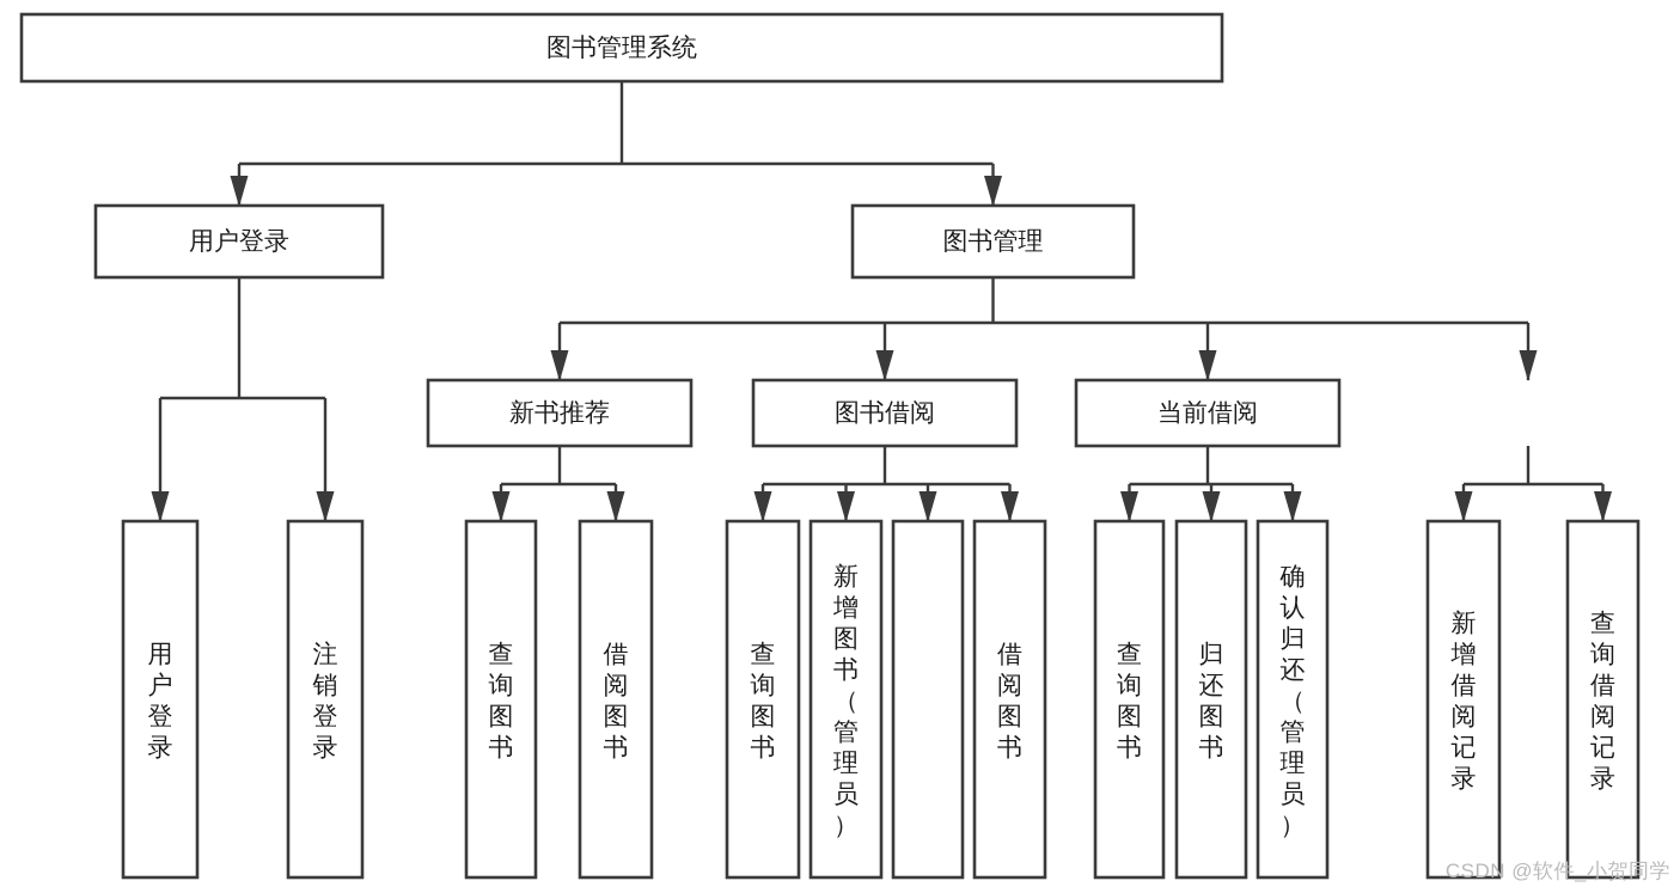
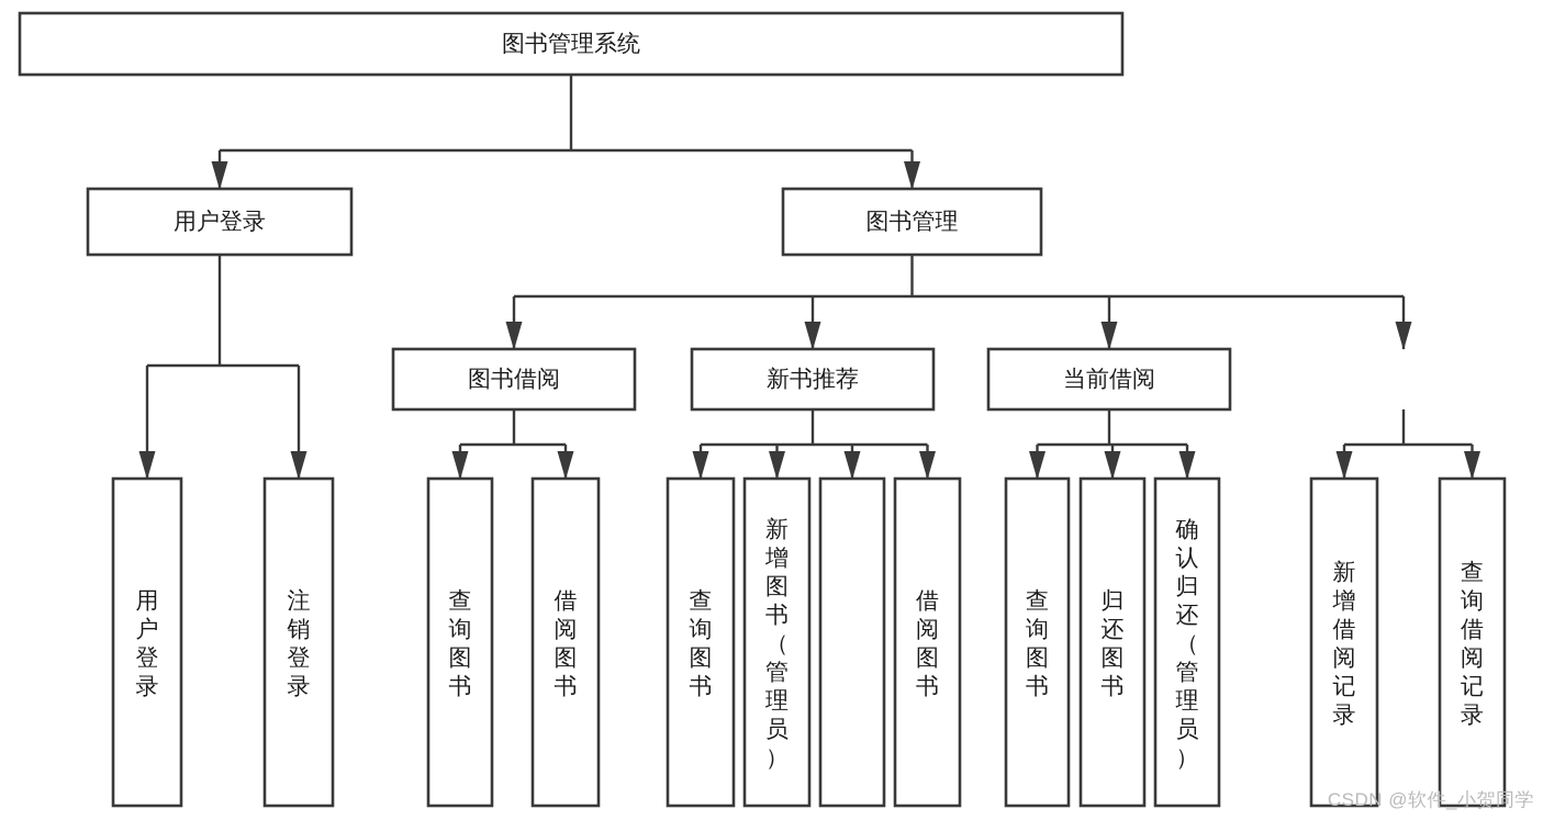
  图书管理系统
  用户登录
  图书管理
  用户登录
  注销登录
- 新书推荐
+ 图书借阅
  查询图书
  借阅图书
- 图书借阅
+ 新书推荐
  查询图书
  新增图书（管理员）
  借阅图书
  当前借阅
  查询图书
  归还图书
  确认归还（管理员）
  新增借阅记录
  查询借阅记录
  CSDN @软件_小贺同学
